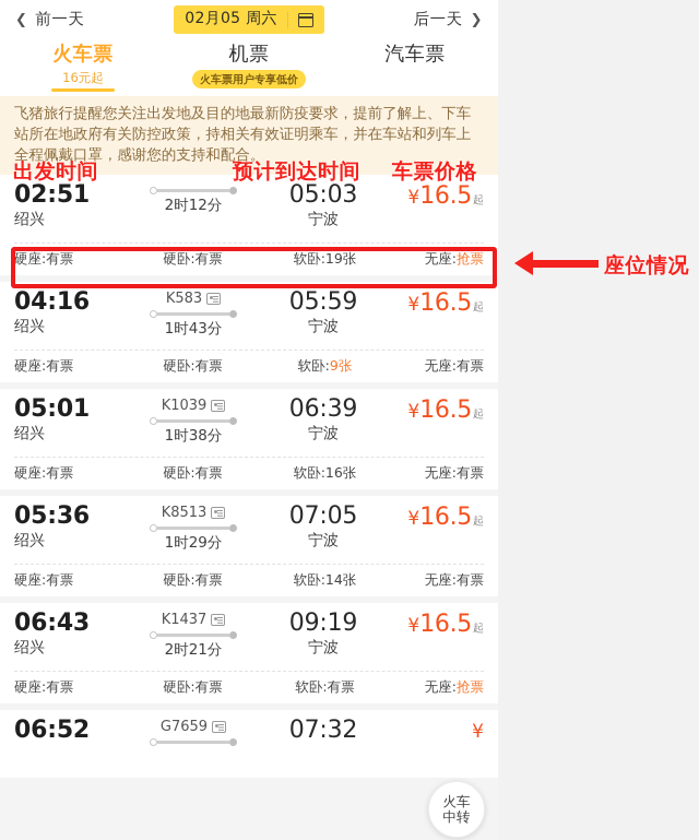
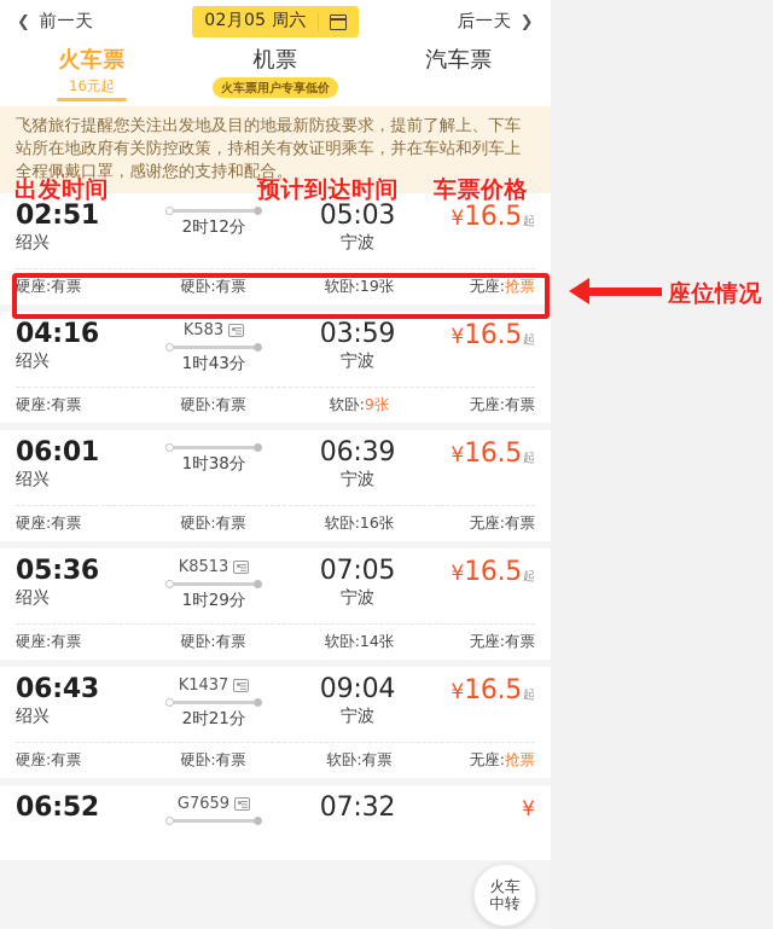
  ❮
  前一天
  02月05 周六
  后一天
  ❯
  火车票
  16元起
  机票
  火车票用户专享低价
  汽车票
  飞猪旅行提醒您关注出发地及目的地最新防疫要求，提前了解上、下车站所在地政府有关防控政策，持相关有效证明乘车，并在车站和列车上全程佩戴口罩，感谢您的支持和配合。
  02:51
  绍兴
  2时12分
  05:03
  宁波
  ¥16.5起
  硬座:有票
  硬卧:有票
  软卧:19张
  无座:抢票
  04:16
  绍兴
  K583
  1时43分
- 05:59
+ 03:59
  宁波
  ¥16.5起
  硬座:有票
  硬卧:有票
  软卧:9张
  无座:有票
- 05:01
+ 06:01
  绍兴
- K1039
  1时38分
  06:39
  宁波
  ¥16.5起
  硬座:有票
  硬卧:有票
  软卧:16张
  无座:有票
  05:36
  绍兴
  K8513
  1时29分
  07:05
  宁波
  ¥16.5起
  硬座:有票
  硬卧:有票
  软卧:14张
  无座:有票
  06:43
  绍兴
  K1437
  2时21分
- 09:19
+ 09:04
  宁波
  ¥16.5起
  硬座:有票
  硬卧:有票
  软卧:有票
  无座:抢票
  06:52
  G7659
  07:32
  ¥
  火车
  中转
  出发时间
  预计到达时间
  车票价格
  座位情况
